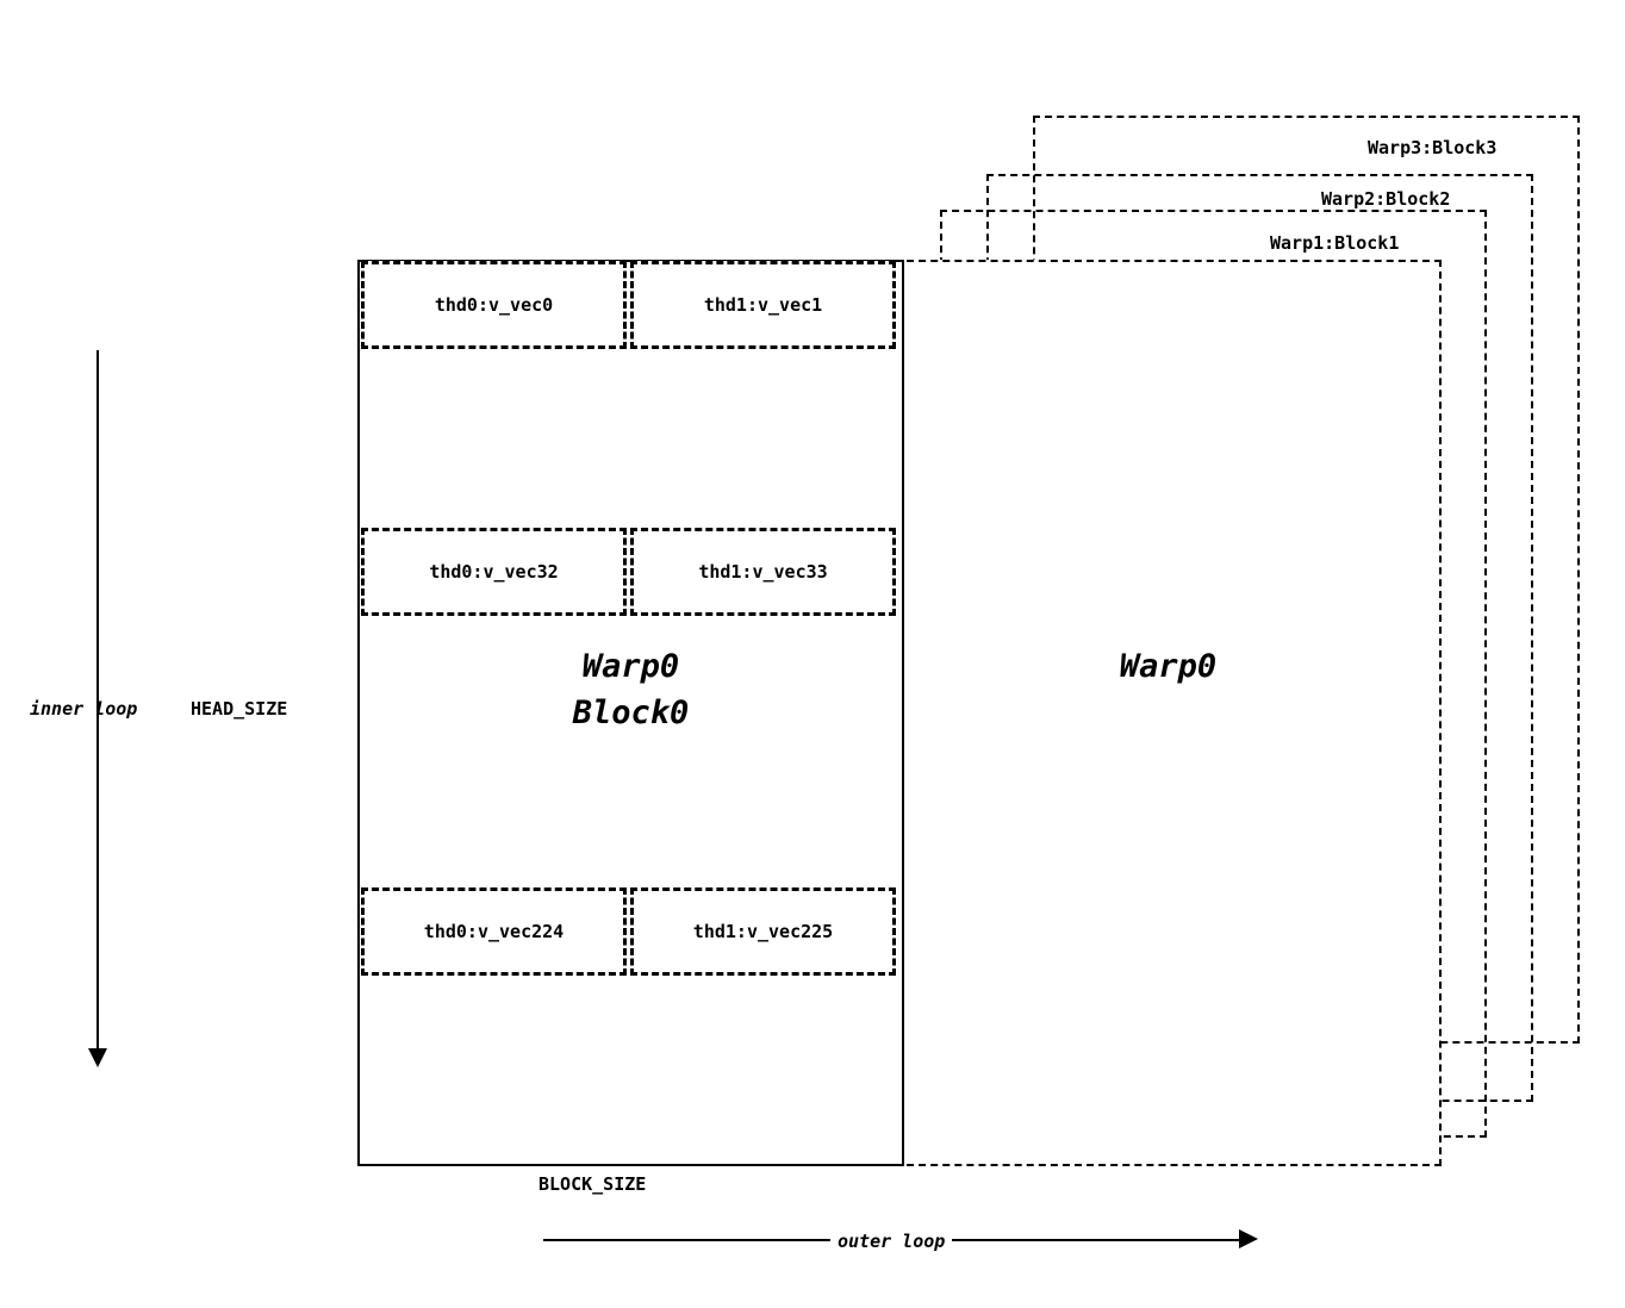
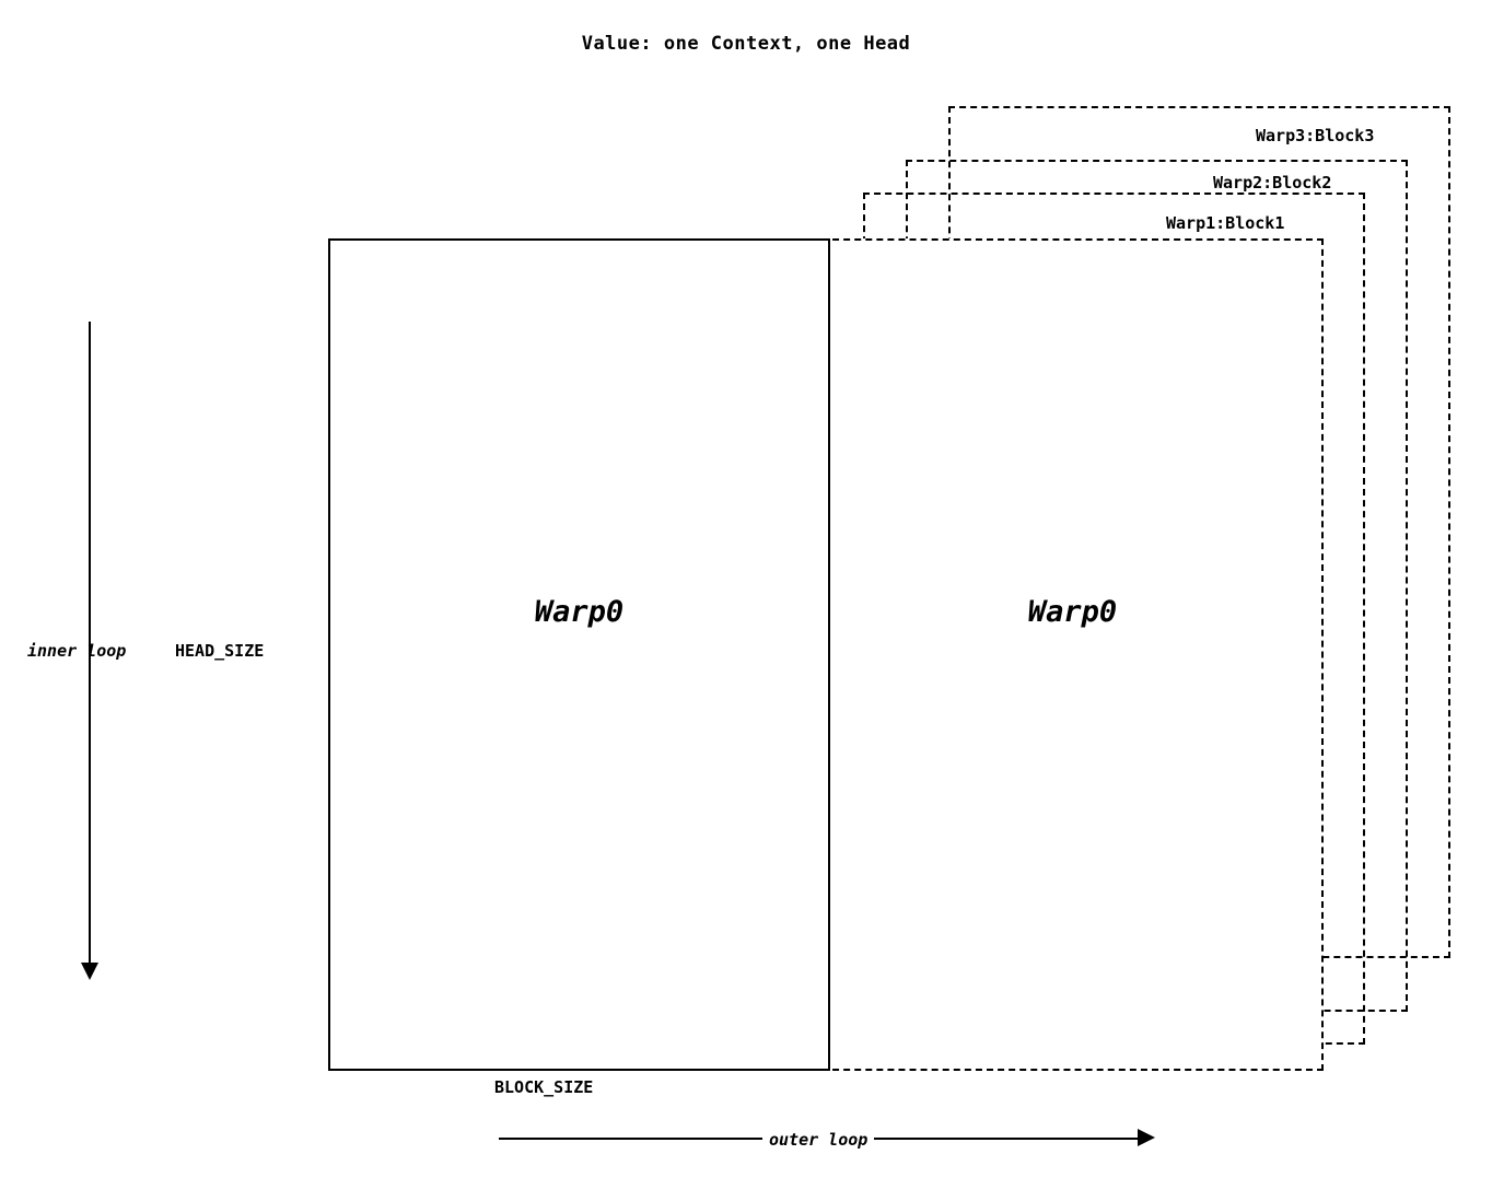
+ Value: one Context, one Head
  Warp3:Block3
  Warp2:Block2
  Warp1:Block1
  Warp0
  Warp0
- Block0
- thd0:v_vec0
- thd1:v_vec1
- thd0:v_vec32
- thd1:v_vec33
- thd0:v_vec224
- thd1:v_vec225
  inner loop
  HEAD_SIZE
  BLOCK_SIZE
  outer loop
